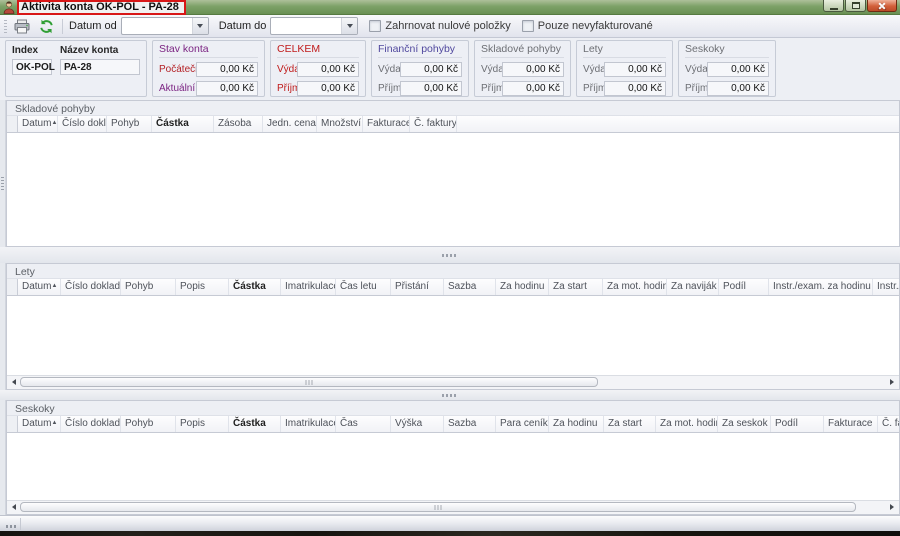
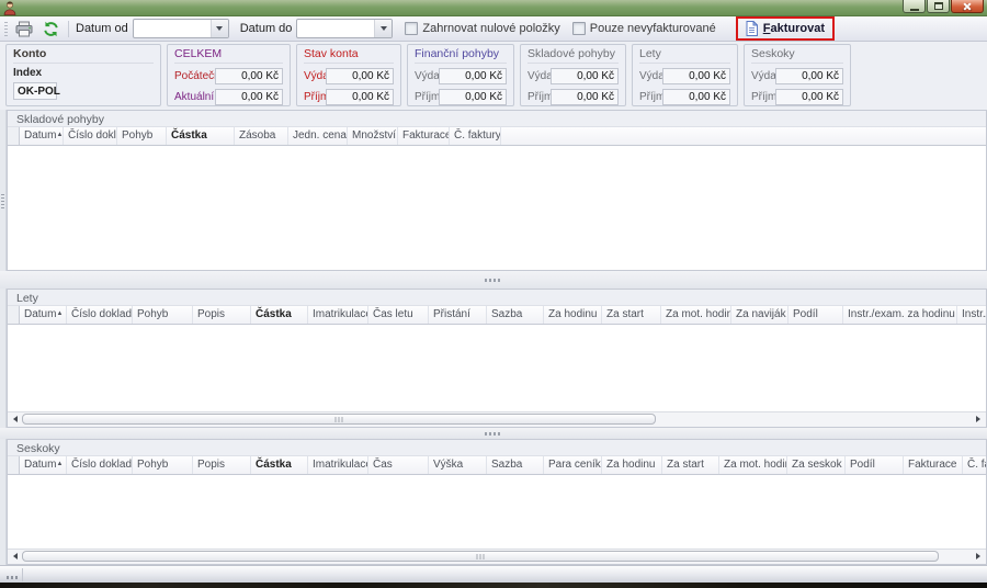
- Aktivita konta OK-POL - PA-28
  Datum od
  Datum do
  Zahrnovat nulové položky
  Pouze nevyfakturované
+ Fakturovat
+ Konto
  Index
  OK-POL
- Název konta
- PA-28
- Stav konta
+ CELKEM
  Počáteč
  0,00 Kč
  Aktuální
  0,00 Kč
- CELKEM
+ Stav konta
  0,00 Kč
  0,00 Kč
  Finanční pohyby
  0,00 Kč
  Příjm
  0,00 Kč
  Skladové pohyby
  0,00 Kč
  Příjm
  0,00 Kč
  Lety
  0,00 Kč
  Příjm
  0,00 Kč
  Seskoky
  0,00 Kč
  Příjm
  0,00 Kč
  Skladové pohyby
  Datum
  Číslo dokl
  Pohyb
  Částka
  Zásoba
  Jedn. cena
  Množství
  Fakturace
  Č. faktury
  Lety
  Datum
  Číslo doklad
  Pohyb
  Popis
  Částka
  Imatrikulac
  Čas letu
  Přistání
  Sazba
  Za hodinu
  Za start
  Za mot. hodin
  Za naviják
  Podíl
  Instr./exam. za hodinu
  Seskoky
  Datum
  Číslo doklad
  Pohyb
  Popis
  Částka
  Imatrikulac
  Čas
  Výška
  Sazba
  Para ceník
  Za hodinu
  Za start
  Za mot. hodi
  Za seskok
  Podíl
  Fakturace
